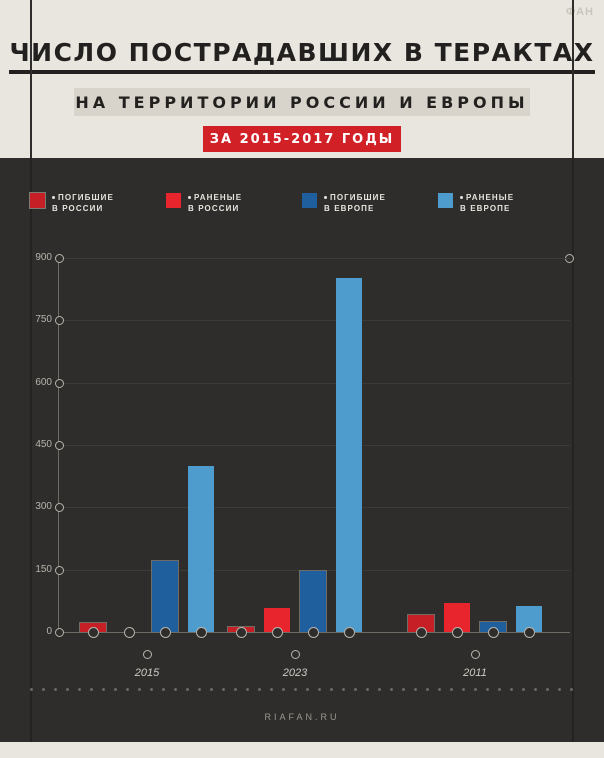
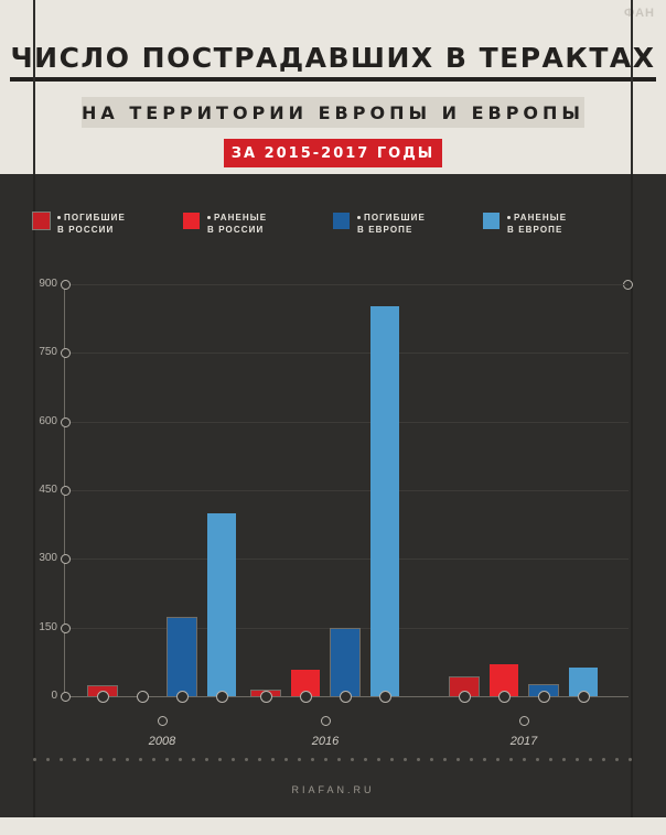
  ЧИСЛО ПОСТРАДАВШИХ В ТЕРАКТАХ
- НА ТЕРРИТОРИИ РОССИИ И ЕВРОПЫ
+ НА ТЕРРИТОРИИ ЕВРОПЫ И ЕВРОПЫ
  ЗА 2015-2017 ГОДЫ
  ПОГИБШИЕ
  В РОССИИ
  РАНЕНЫЕ
  В РОССИИ
  ПОГИБШИЕ
  В ЕВРОПЕ
  РАНЕНЫЕ
  В ЕВРОПЕ
  0
  150
  300
  450
  600
  750
  900
- 2015
+ 2008
- 2023
+ 2016
- 2011
+ 2017
  RIAFAN.RU
